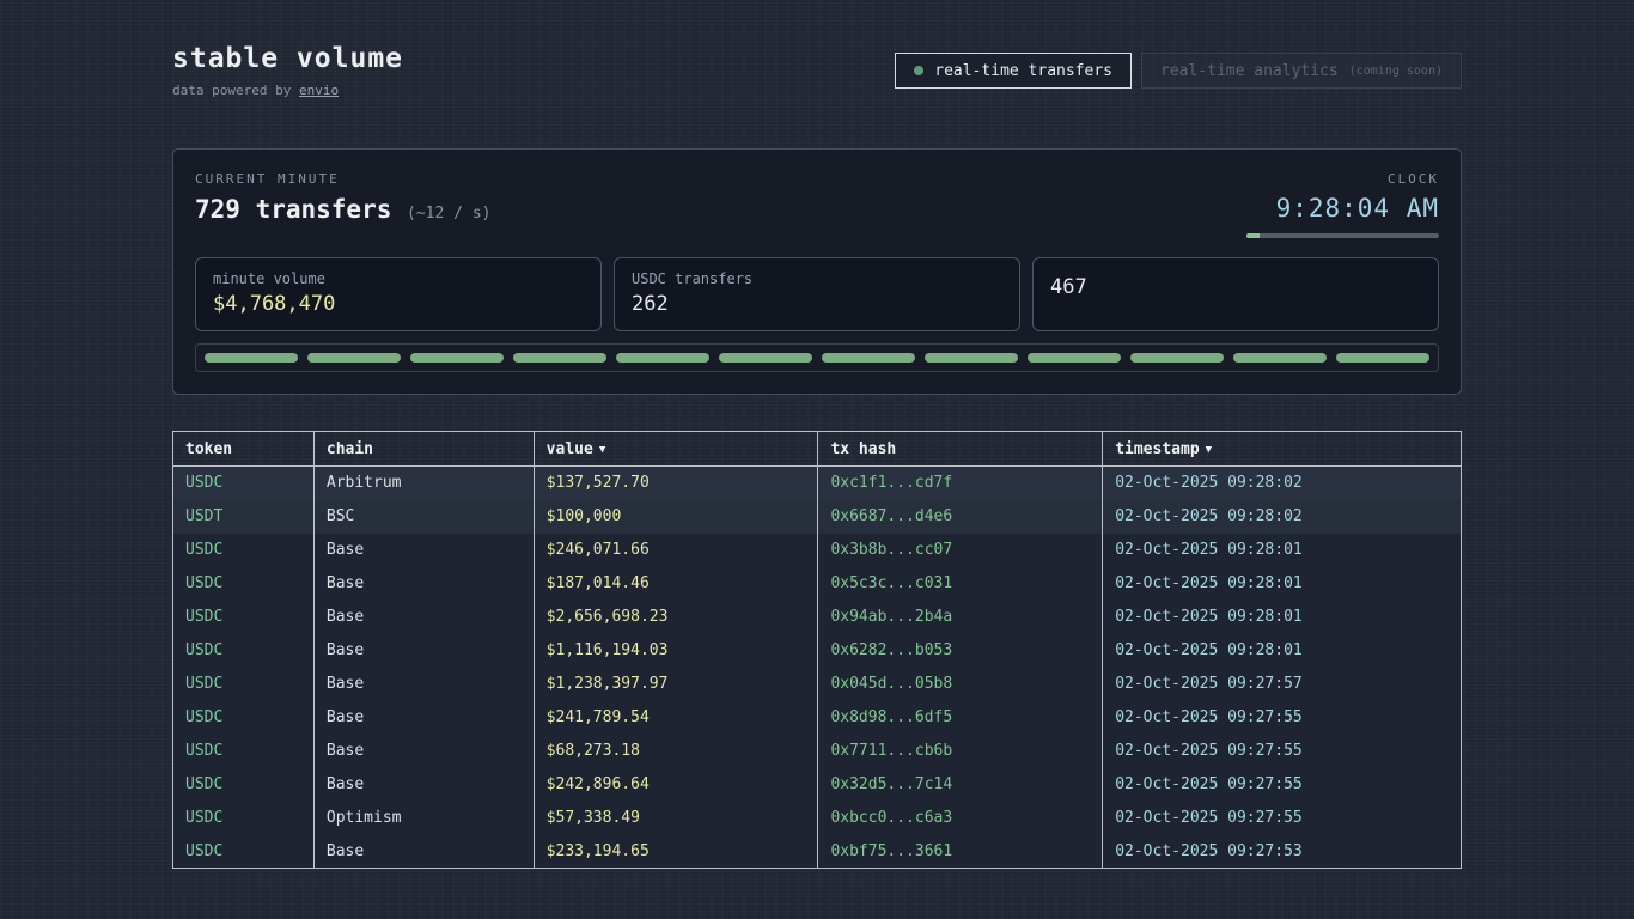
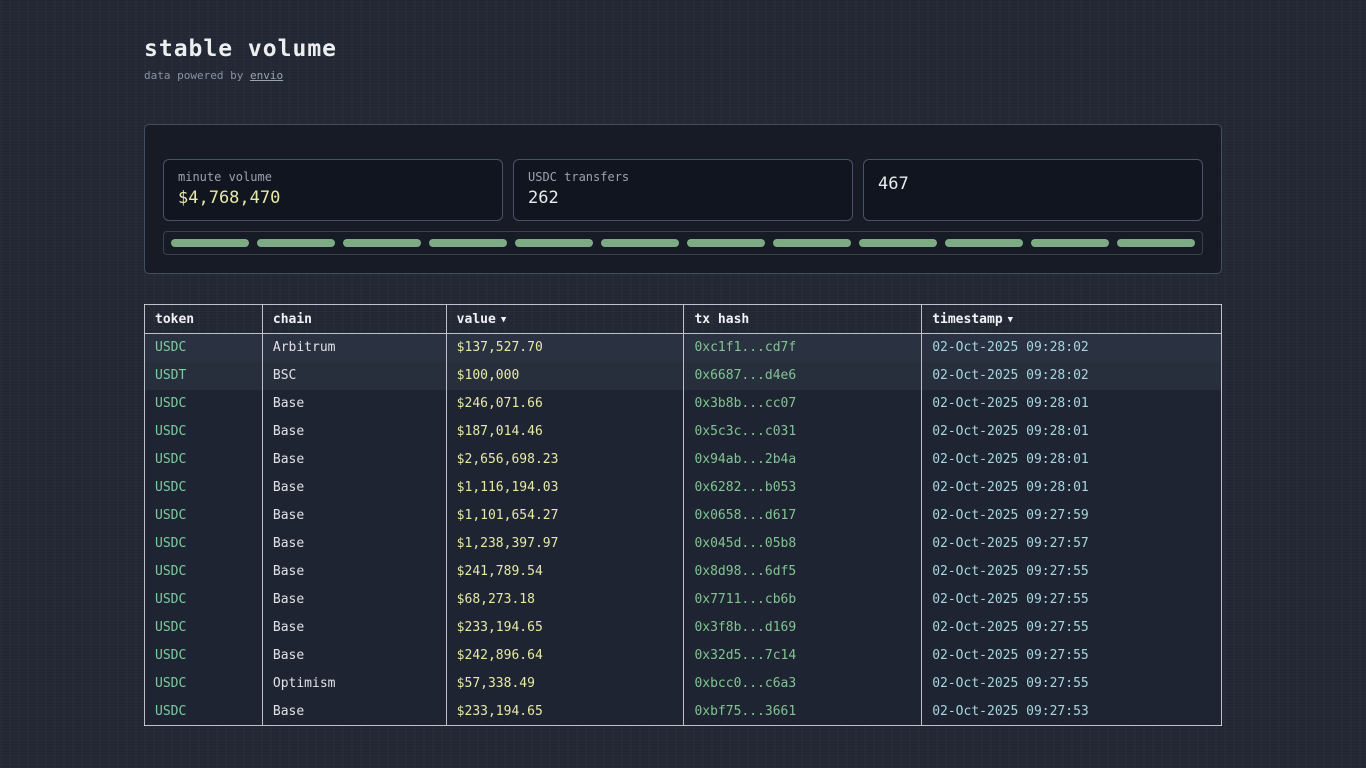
  stable volume
  data powered by envio
- real-time transfers
- real-time analytics
- (coming soon)
- CURRENT MINUTE
- 729 transfers (~12 / s)
- CLOCK
- 9:28:04 AM
  minute volume
  $4,768,470
  USDC transfers
  262
  467
  token	chain	value ▼	tx hash	timestamp ▼
  USDC	Arbitrum	$137,527.70	0xc1f1...cd7f	02-Oct-2025 09:28:02
  USDT	BSC	$100,000	0x6687...d4e6	02-Oct-2025 09:28:02
  USDC	Base	$246,071.66	0x3b8b...cc07	02-Oct-2025 09:28:01
  USDC	Base	$187,014.46	0x5c3c...c031	02-Oct-2025 09:28:01
  USDC	Base	$2,656,698.23	0x94ab...2b4a	02-Oct-2025 09:28:01
  USDC	Base	$1,116,194.03	0x6282...b053	02-Oct-2025 09:28:01
+ USDC	Base	$1,101,654.27	0x0658...d617	02-Oct-2025 09:27:59
  USDC	Base	$1,238,397.97	0x045d...05b8	02-Oct-2025 09:27:57
  USDC	Base	$241,789.54	0x8d98...6df5	02-Oct-2025 09:27:55
  USDC	Base	$68,273.18	0x7711...cb6b	02-Oct-2025 09:27:55
+ USDC	Base	$233,194.65	0x3f8b...d169	02-Oct-2025 09:27:55
  USDC	Base	$242,896.64	0x32d5...7c14	02-Oct-2025 09:27:55
  USDC	Optimism	$57,338.49	0xbcc0...c6a3	02-Oct-2025 09:27:55
  USDC	Base	$233,194.65	0xbf75...3661	02-Oct-2025 09:27:53
